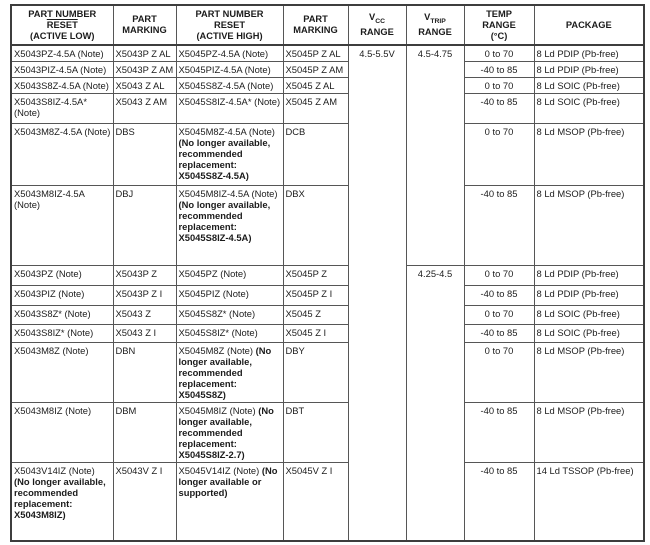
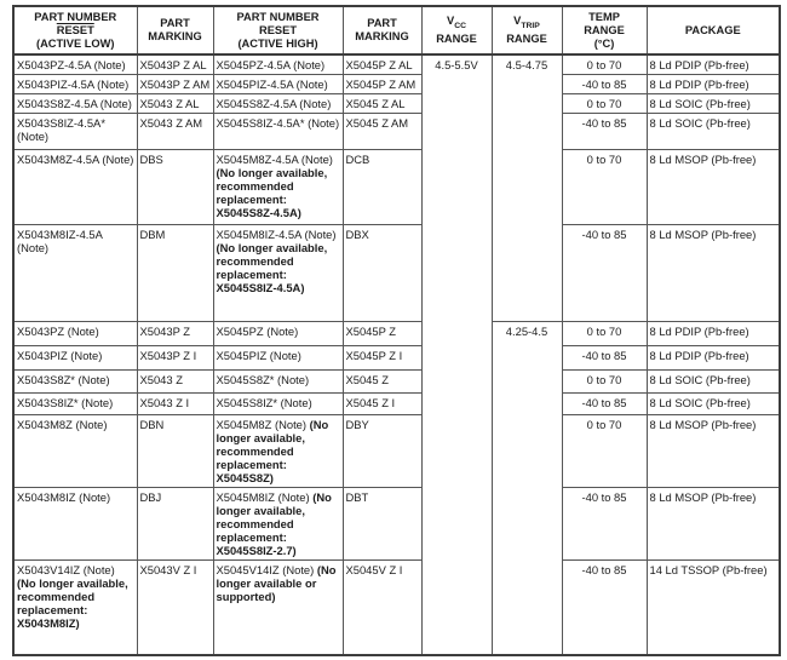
  PART NUMBER RESET (ACTIVE LOW)	PART MARKING	PART NUMBER RESET (ACTIVE HIGH)	PART MARKING	V RANGE	V RANGE	TEMP RANGE (°C)	PACKAGE
  X5043PZ-4.5A (Note)	X5043P Z AL	X5045PZ-4.5A (Note)	X5045P Z AL	4.5-5.5V	4.5-4.75	0 to 70	8 Ld PDIP (Pb-free)
  X5043PIZ-4.5A (Note)	X5043P Z AM	X5045PIZ-4.5A (Note)	X5045P Z AM	-40 to 85	8 Ld PDIP (Pb-free)
  X5043S8Z-4.5A (Note)	X5043 Z AL	X5045S8Z-4.5A (Note)	X5045 Z AL	0 to 70	8 Ld SOIC (Pb-free)
  X5043S8IZ-4.5A* (Note)	X5043 Z AM	X5045S8IZ-4.5A* (Note)	X5045 Z AM	-40 to 85	8 Ld SOIC (Pb-free)
  X5043M8Z-4.5A (Note)	DBS	X5045M8Z-4.5A (Note) (No longer available, recommended replacement: X5045S8Z-4.5A)	DCB	0 to 70	8 Ld MSOP (Pb-free)
- X5043M8IZ-4.5A (Note)	DBJ	X5045M8IZ-4.5A (Note) (No longer available, recommended replacement: X5045S8IZ-4.5A)	DBX	-40 to 85	8 Ld MSOP (Pb-free)
+ X5043M8IZ-4.5A (Note)	DBM	X5045M8IZ-4.5A (Note) (No longer available, recommended replacement: X5045S8IZ-4.5A)	DBX	-40 to 85	8 Ld MSOP (Pb-free)
  X5043PZ (Note)	X5043P Z	X5045PZ (Note)	X5045P Z	4.25-4.5	0 to 70	8 Ld PDIP (Pb-free)
  X5043PIZ (Note)	X5043P Z I	X5045PIZ (Note)	X5045P Z I	-40 to 85	8 Ld PDIP (Pb-free)
  X5043S8Z* (Note)	X5043 Z	X5045S8Z* (Note)	X5045 Z	0 to 70	8 Ld SOIC (Pb-free)
  X5043S8IZ* (Note)	X5043 Z I	X5045S8IZ* (Note)	X5045 Z I	-40 to 85	8 Ld SOIC (Pb-free)
  X5043M8Z (Note)	DBN	X5045M8Z (Note) (No longer available, recommended replacement: X5045S8Z)	DBY	0 to 70	8 Ld MSOP (Pb-free)
- X5043M8IZ (Note)	DBM	X5045M8IZ (Note) (No longer available, recommended replacement: X5045S8IZ-2.7)	DBT	-40 to 85	8 Ld MSOP (Pb-free)
+ X5043M8IZ (Note)	DBJ	X5045M8IZ (Note) (No longer available, recommended replacement: X5045S8IZ-2.7)	DBT	-40 to 85	8 Ld MSOP (Pb-free)
  X5043V14IZ (Note) (No longer available, recommended replacement: X5043M8IZ)	X5043V Z I	X5045V14IZ (Note) (No longer available or supported)	X5045V Z I	-40 to 85	14 Ld TSSOP (Pb-free)
